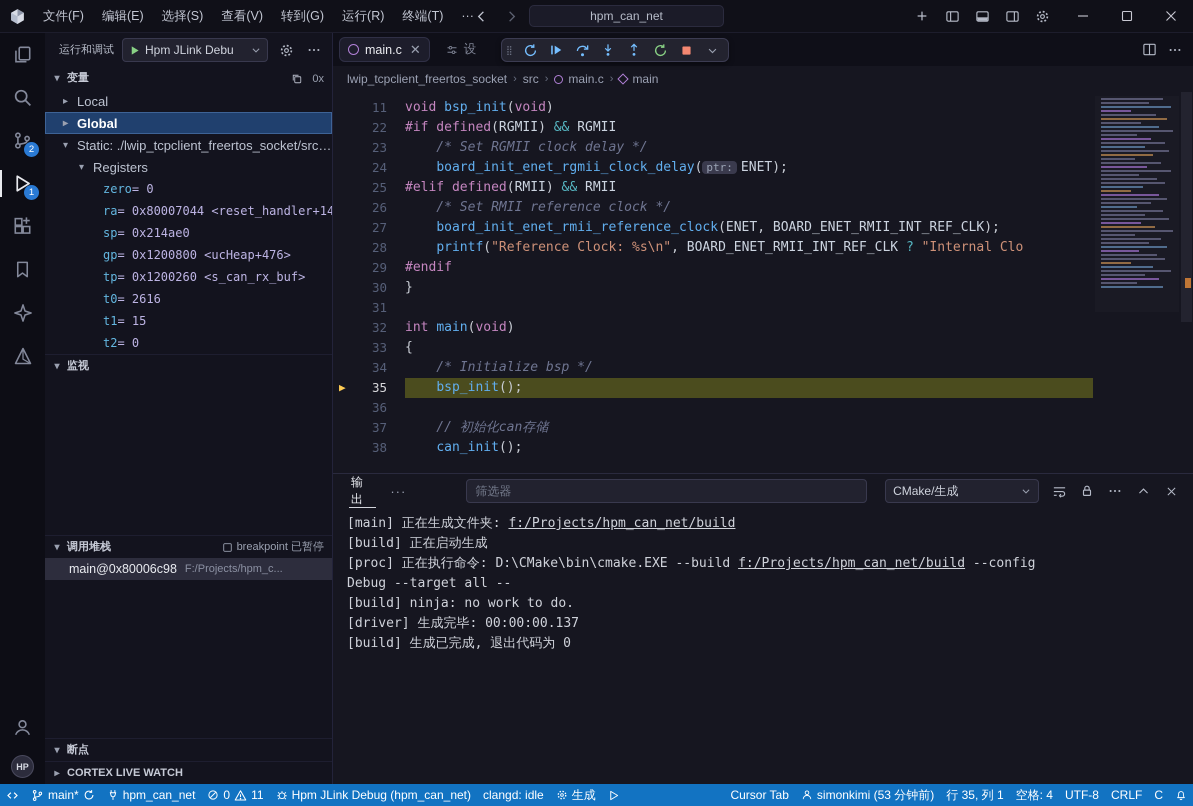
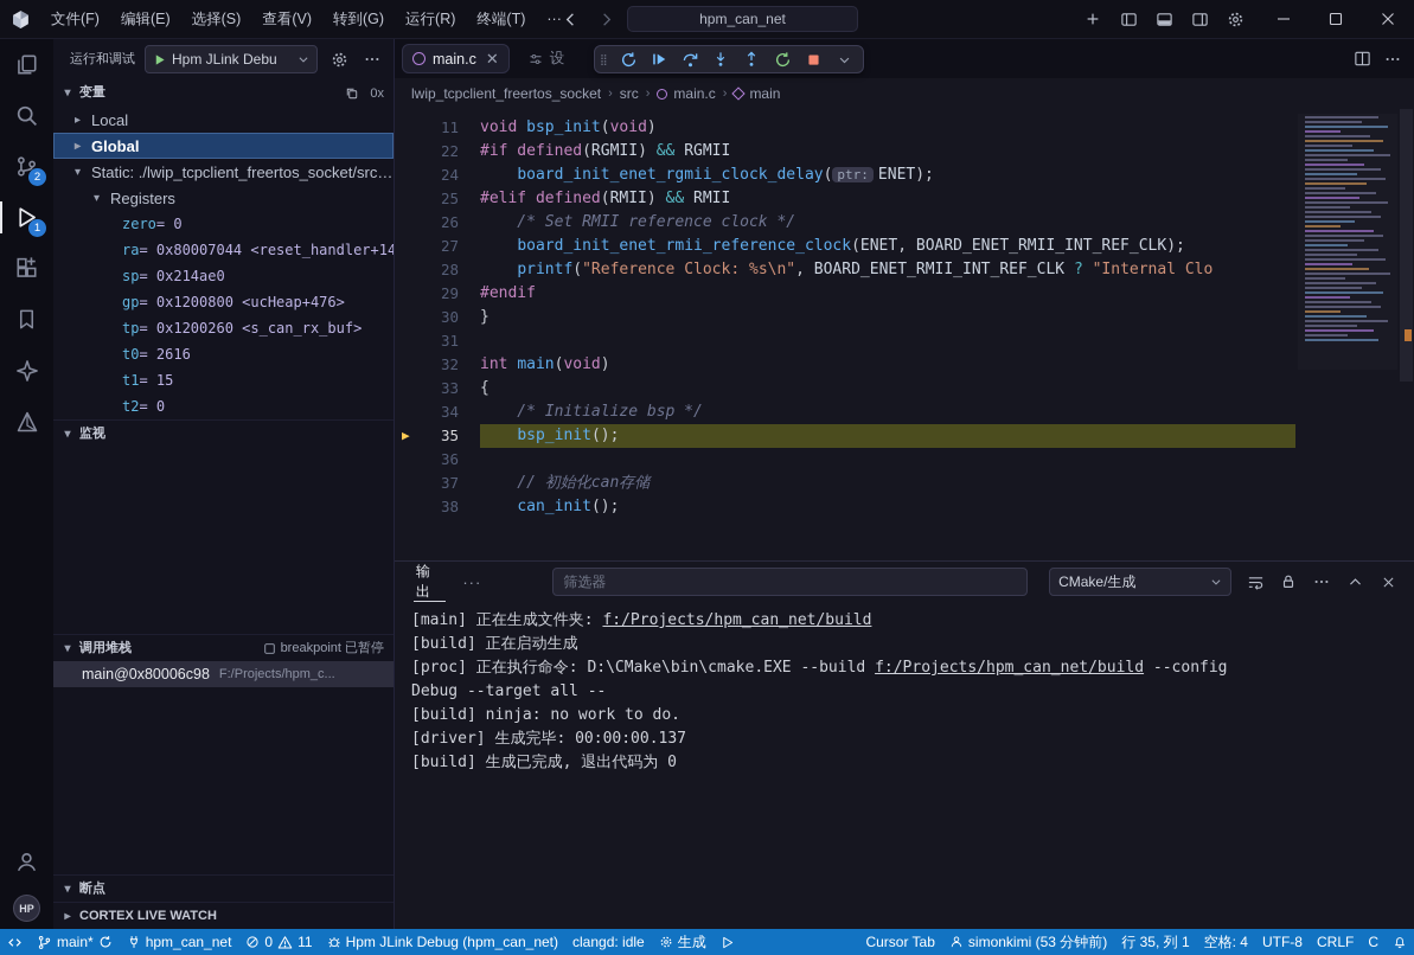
  文件(F)
  编辑(E)
  选择(S)
  查看(V)
  转到(G)
  运行(R)
  终端(T)
  ···
  hpm_can_net
  2
  1
  HP
  运行和调试
  Hpm JLink Debu
  ▾
  变量
  0x
  ▸
  Local
  ▸
  Global
  ▾
  Static: ./lwip_tcpclient_freertos_socket/src/m
  ▾
  Registers
  zero
  = 0
  ra
  = 0x80007044 <reset_handler+14
  sp
  = 0x214ae0
  gp
  = 0x1200800 <ucHeap+476>
  tp
  = 0x1200260 <s_can_rx_buf>
  t0
  = 2616
  t1
  = 15
  t2
  = 0
  ▾
  监视
  ▾
  调用堆栈
  breakpoint 已暂停
  main@0x80006c98
  F:/Projects/hpm_c...
  ▾
  断点
  ▸
  CORTEX LIVE WATCH
  main.c
  ✕
  设
  ⣿
  lwip_tcpclient_freertos_socket
  ›
  src
  ›
  main.c
  ›
  main
  11
  void bsp_init(void)
  22
  #if defined(RGMII) && RGMII
- 23
- /* Set RGMII clock delay */
  24
  board_init_enet_rgmii_clock_delay( ptr: ENET);
  25
  #elif defined(RMII) && RMII
  26
  /* Set RMII reference clock */
  27
  board_init_enet_rmii_reference_clock(ENET, BOARD_ENET_RMII_INT_REF_CLK);
  28
  printf("Reference Clock: %s\n", BOARD_ENET_RMII_INT_REF_CLK ? "Internal Clo
  29
  #endif
  30
  }
  31
  32
  int main(void)
  33
  {
  34
  /* Initialize bsp */
  ▶
  35
  bsp_init();
  36
  37
  // 初始化can存储
  38
  can_init();
  输出
  ···
  筛选器
  CMake/生成
  [main] 正在生成文件夹: f:/Projects/hpm_can_net/build
  [build] 正在启动生成
  [proc] 正在执行命令: D:\CMake\bin\cmake.EXE --build f:/Projects/hpm_can_net/build --config
  Debug --target all --
  [build] ninja: no work to do.
  [driver] 生成完毕: 00:00:00.137
  [build] 生成已完成, 退出代码为 0
  main*
  hpm_can_net
  0
  11
  Hpm JLink Debug (hpm_can_net)
  clangd: idle
  生成
  Cursor Tab
  simonkimi (53 分钟前)
  行 35, 列 1
  空格: 4
  UTF-8
  CRLF
  C
